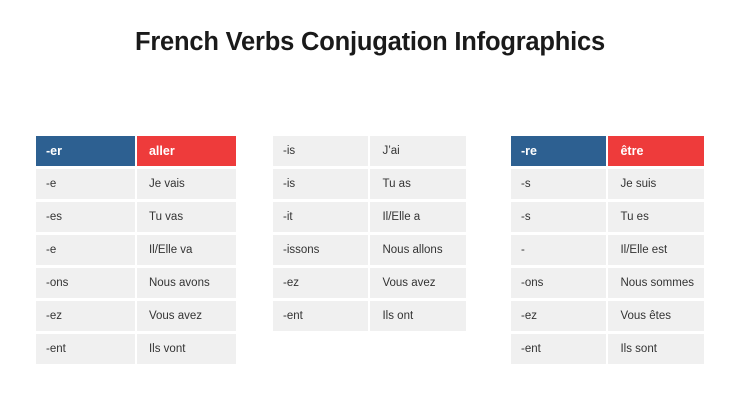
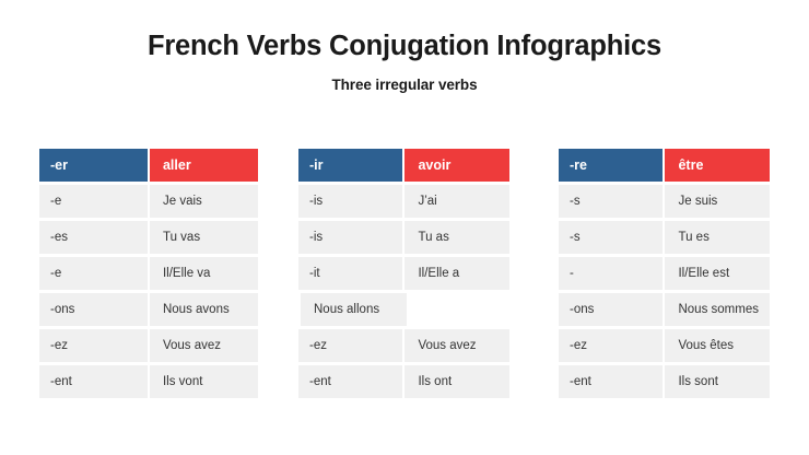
  French Verbs Conjugation Infographics
+ Three irregular verbs
  -er
  aller
  -e
  Je vais
  -es
  Tu vas
  -e
  Il/Elle va
  -ons
  Nous avons
  -ez
  Vous avez
  -ent
  Ils vont
+ -ir
+ avoir
  -is
  J’ai
  -is
  Tu as
  -it
  Il/Elle a
- -issons
  Nous allons
  -ez
  Vous avez
  -ent
  Ils ont
  -re
  être
  -s
  Je suis
  -s
  Tu es
  -
  Il/Elle est
  -ons
  Nous sommes
  -ez
  Vous êtes
  -ent
  Ils sont
